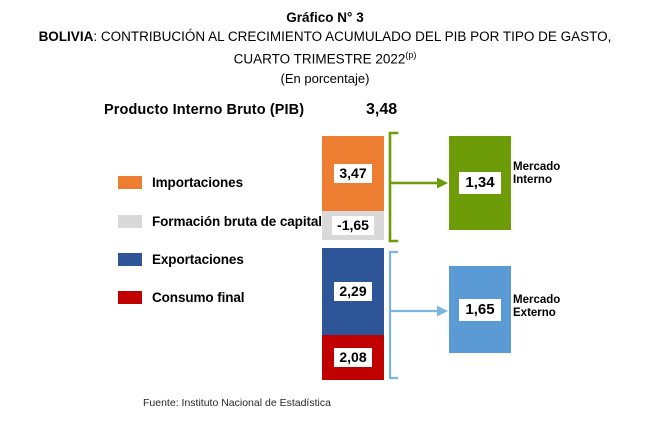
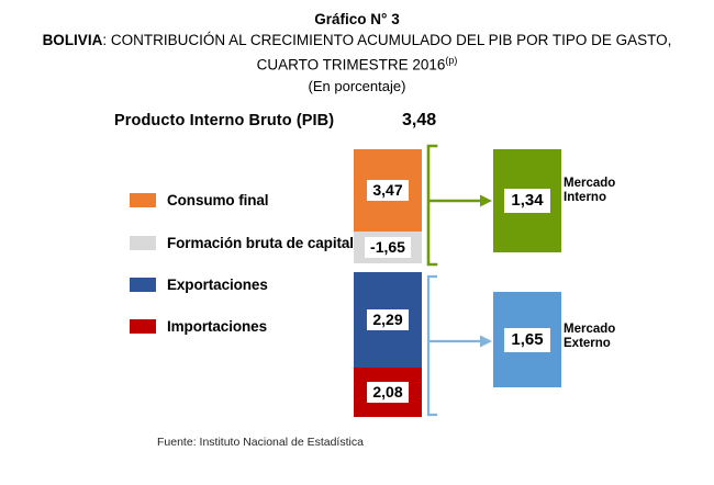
  Gráfico N° 3
  BOLIVIA: CONTRIBUCIÓN AL CRECIMIENTO ACUMULADO DEL PIB POR TIPO DE GASTO,
- CUARTO TRIMESTRE 2022(p)
+ CUARTO TRIMESTRE 2016(p)
  (En porcentaje)
  Producto Interno Bruto (PIB)
  3,48
- Importaciones
+ Consumo final
  Formación bruta de capital
  Exportaciones
- Consumo final
+ Importaciones
  3,47
  -1,65
  2,29
  2,08
  1,34
  Mercado
  Interno
  1,65
  Mercado
  Externo
  Fuente: Instituto Nacional de Estadística
